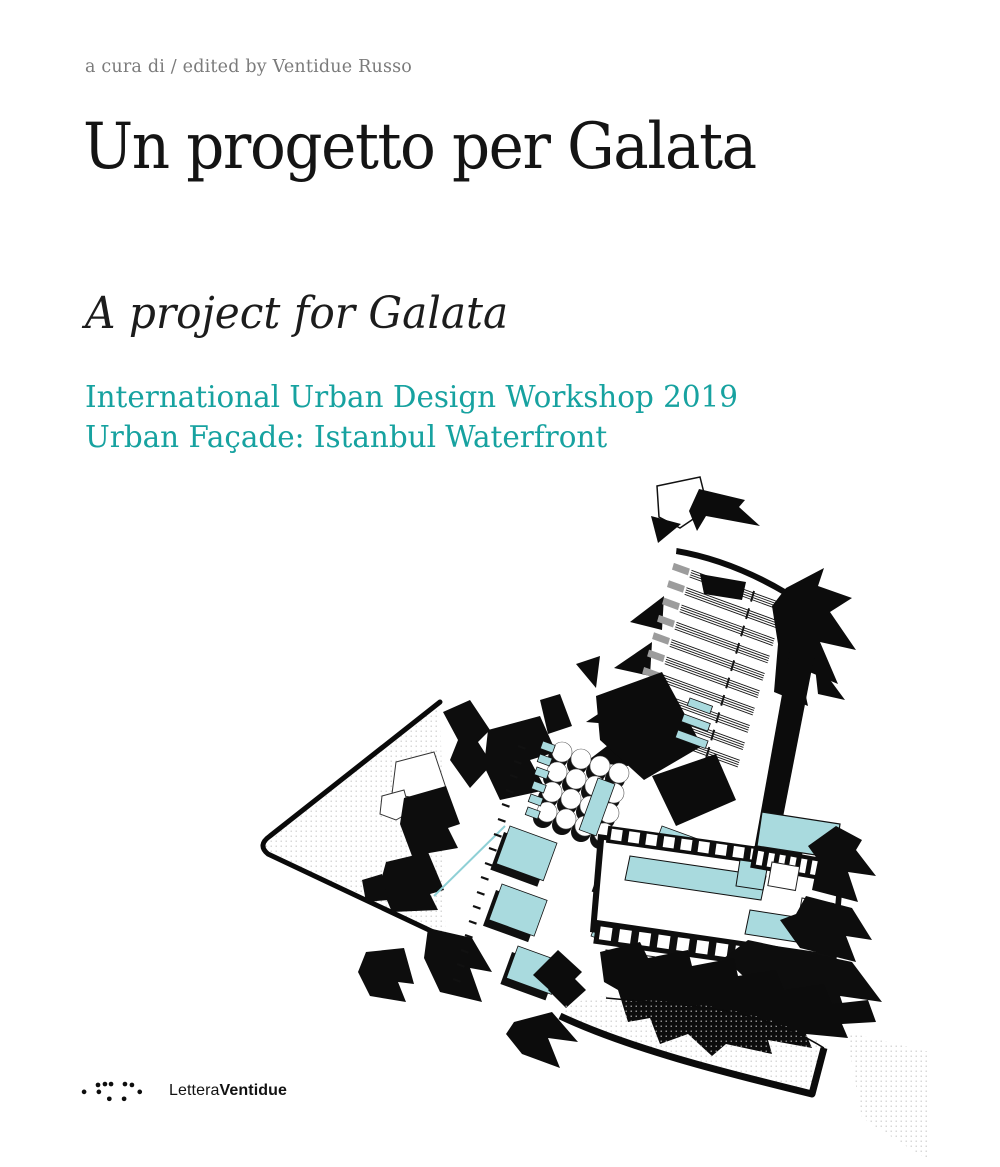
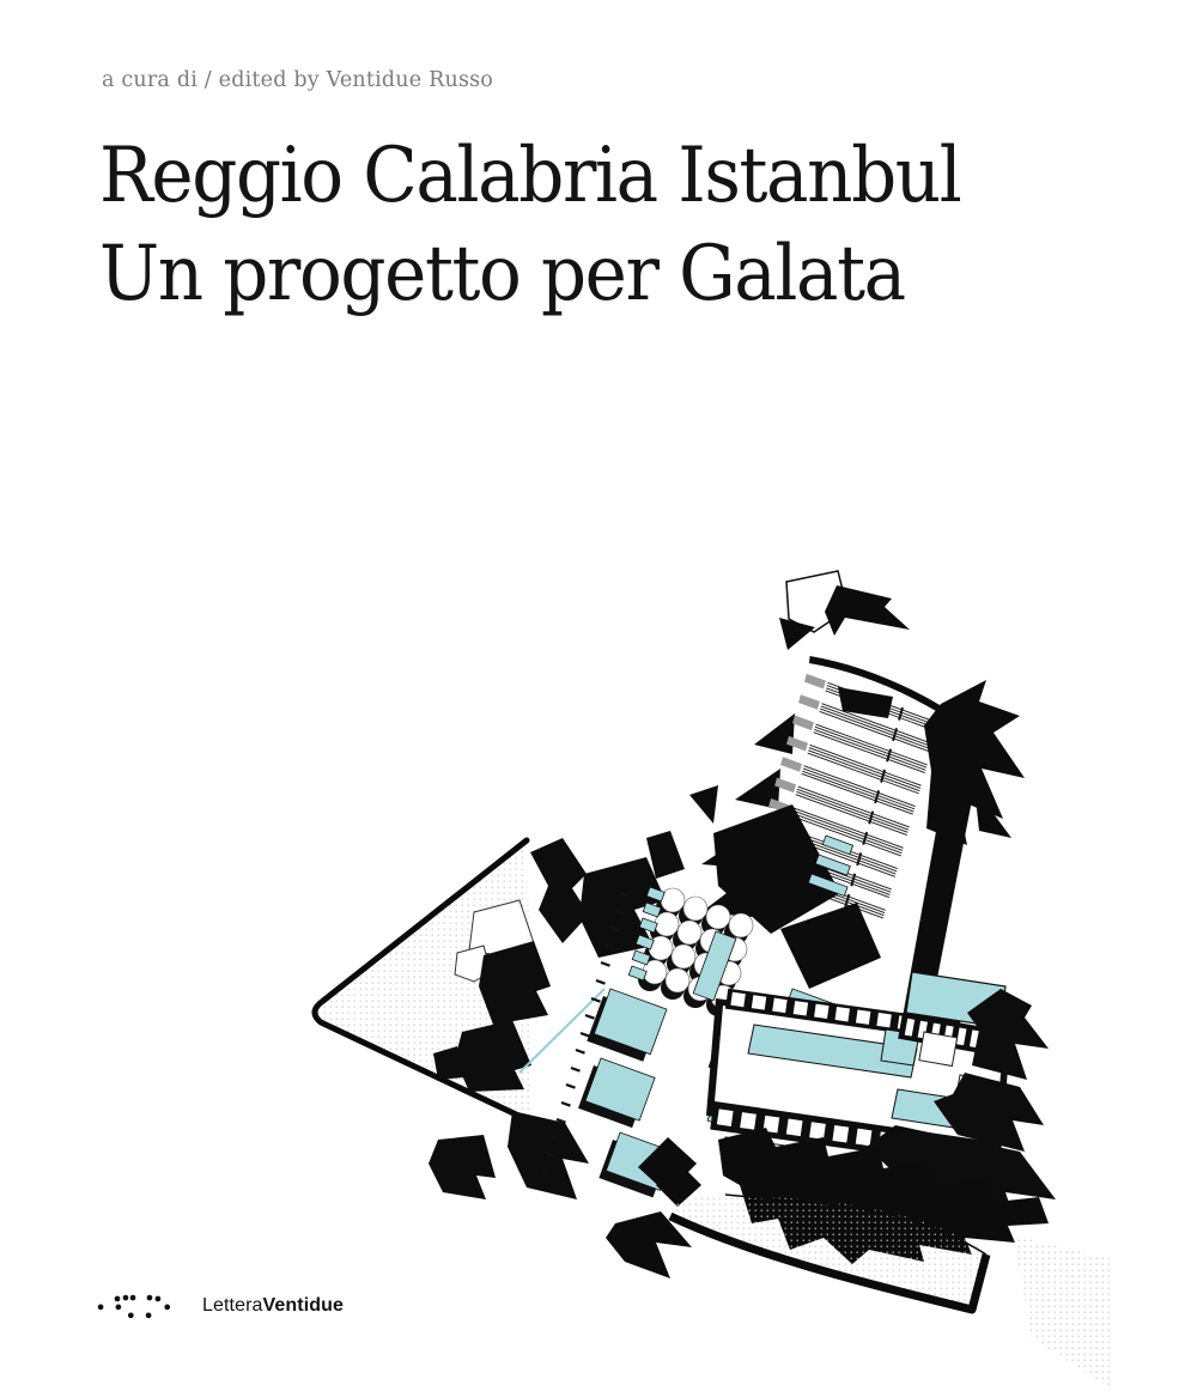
  a cura di / edited by Ventidue Russo
+ Reggio Calabria Istanbul
  Un progetto per Galata
- A project for Galata
- International Urban Design Workshop 2019
- Urban Façade: Istanbul Waterfront
  LetteraVentidue
